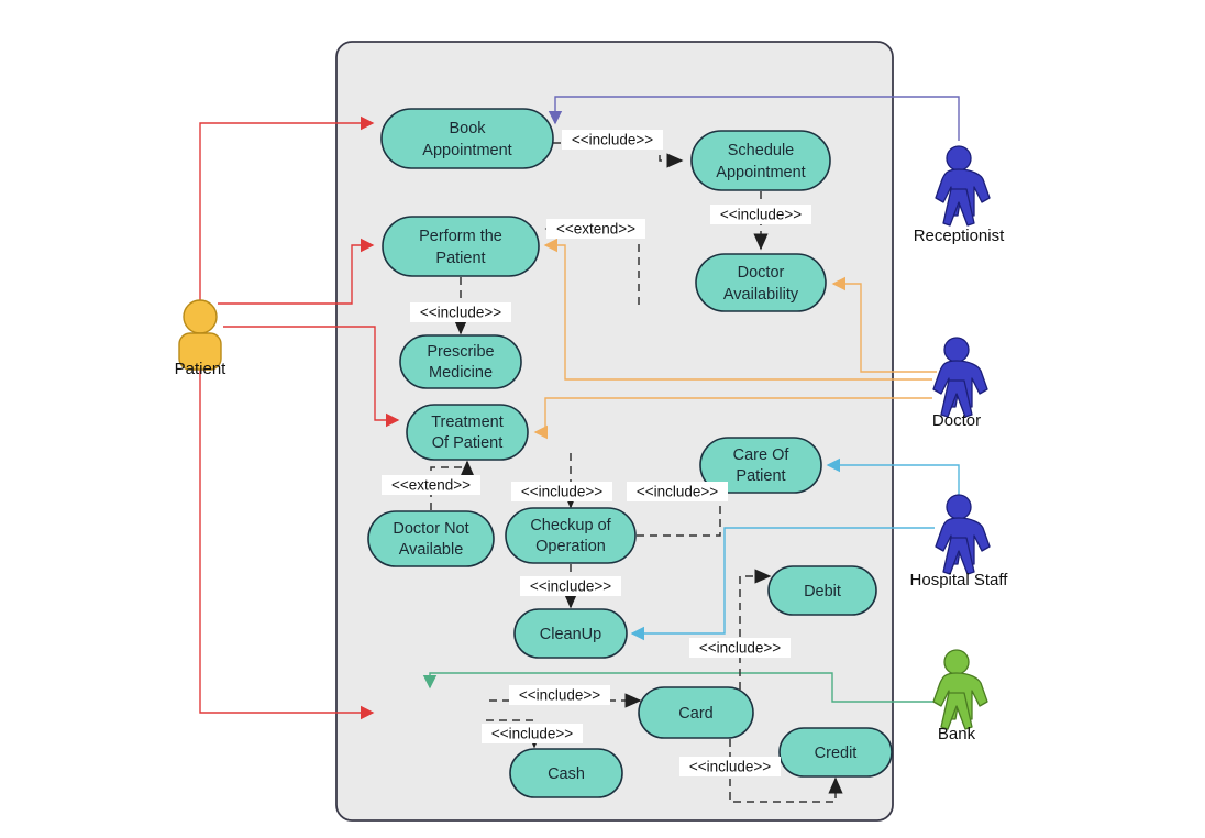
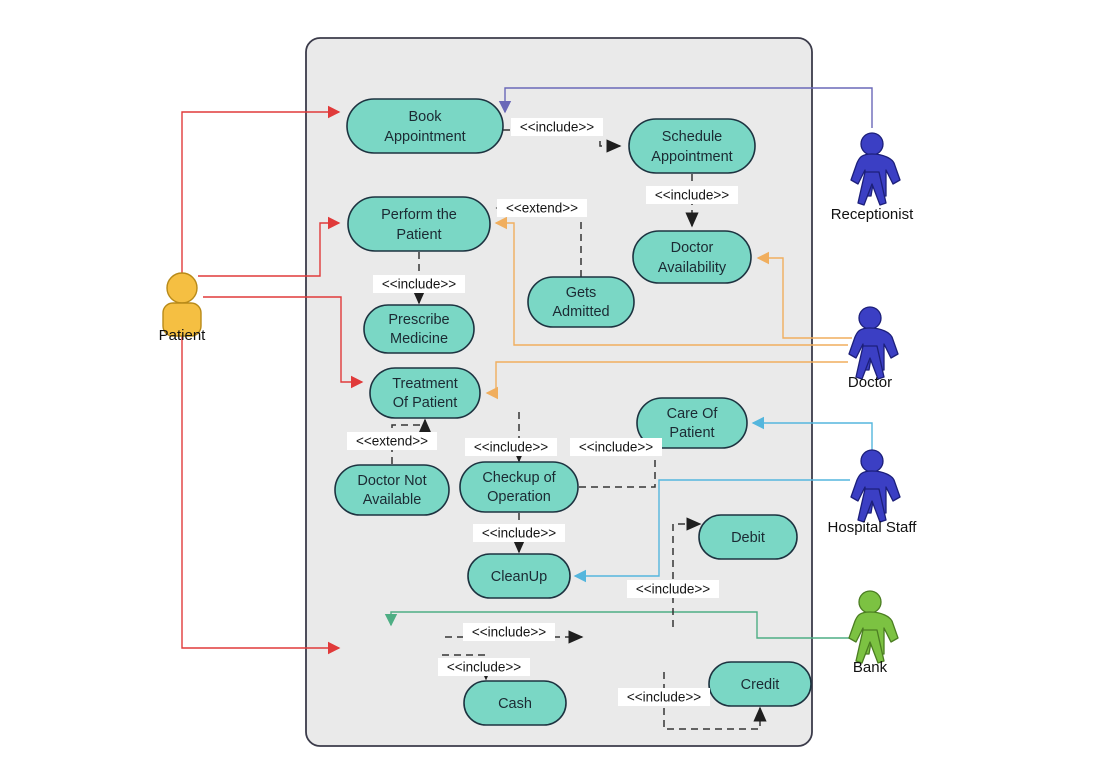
  Book
  Appointment
  Schedule
  Appointment
  Doctor
  Availability
  Perform the
  Patient
+ Gets
+ Admitted
  Prescribe
  Medicine
  Treatment
  Of Patient
  Care Of
  Patient
  Doctor Not
  Available
  Checkup of
  Operation
  CleanUp
  Debit
- Card
  Cash
  Credit
  <<include>>
  <<include>>
  <<extend>>
  <<include>>
  <<extend>>
  <<include>>
  <<include>>
  <<include>>
  <<include>>
  <<include>>
  <<include>>
  <<include>>
  Patient
  Receptionist
  Doctor
  Hospital Staff
  Bank
